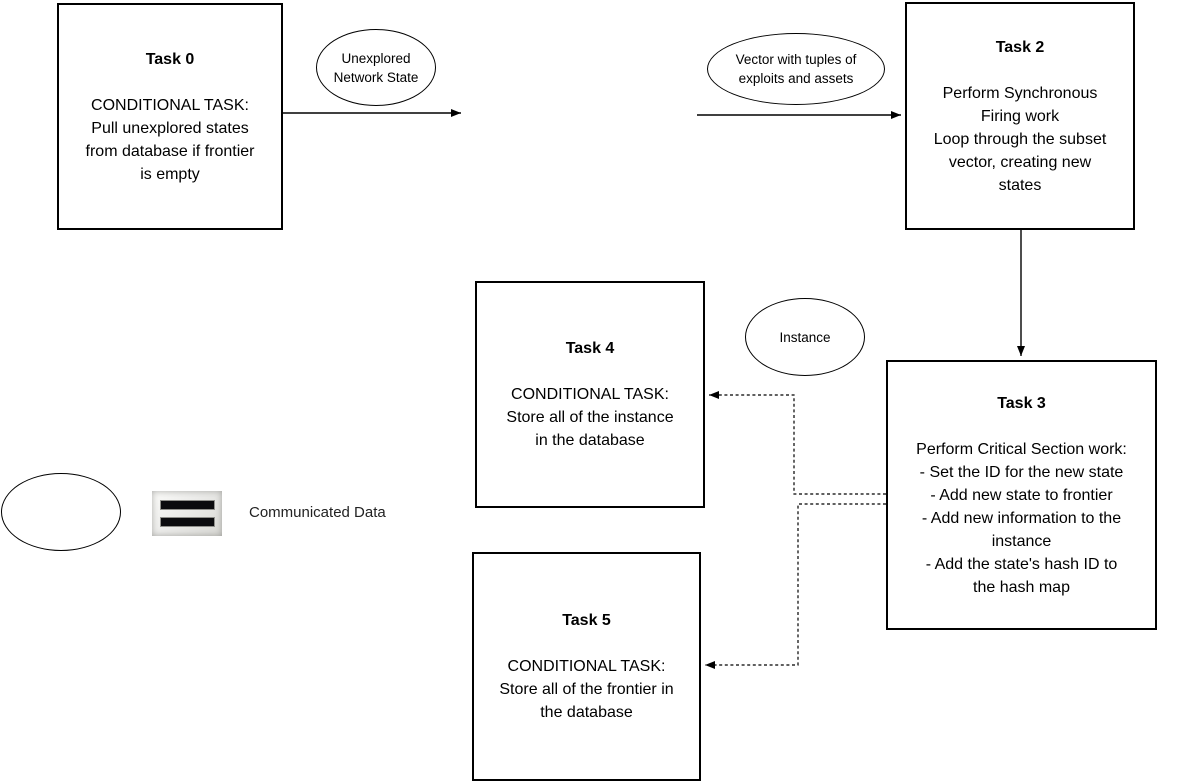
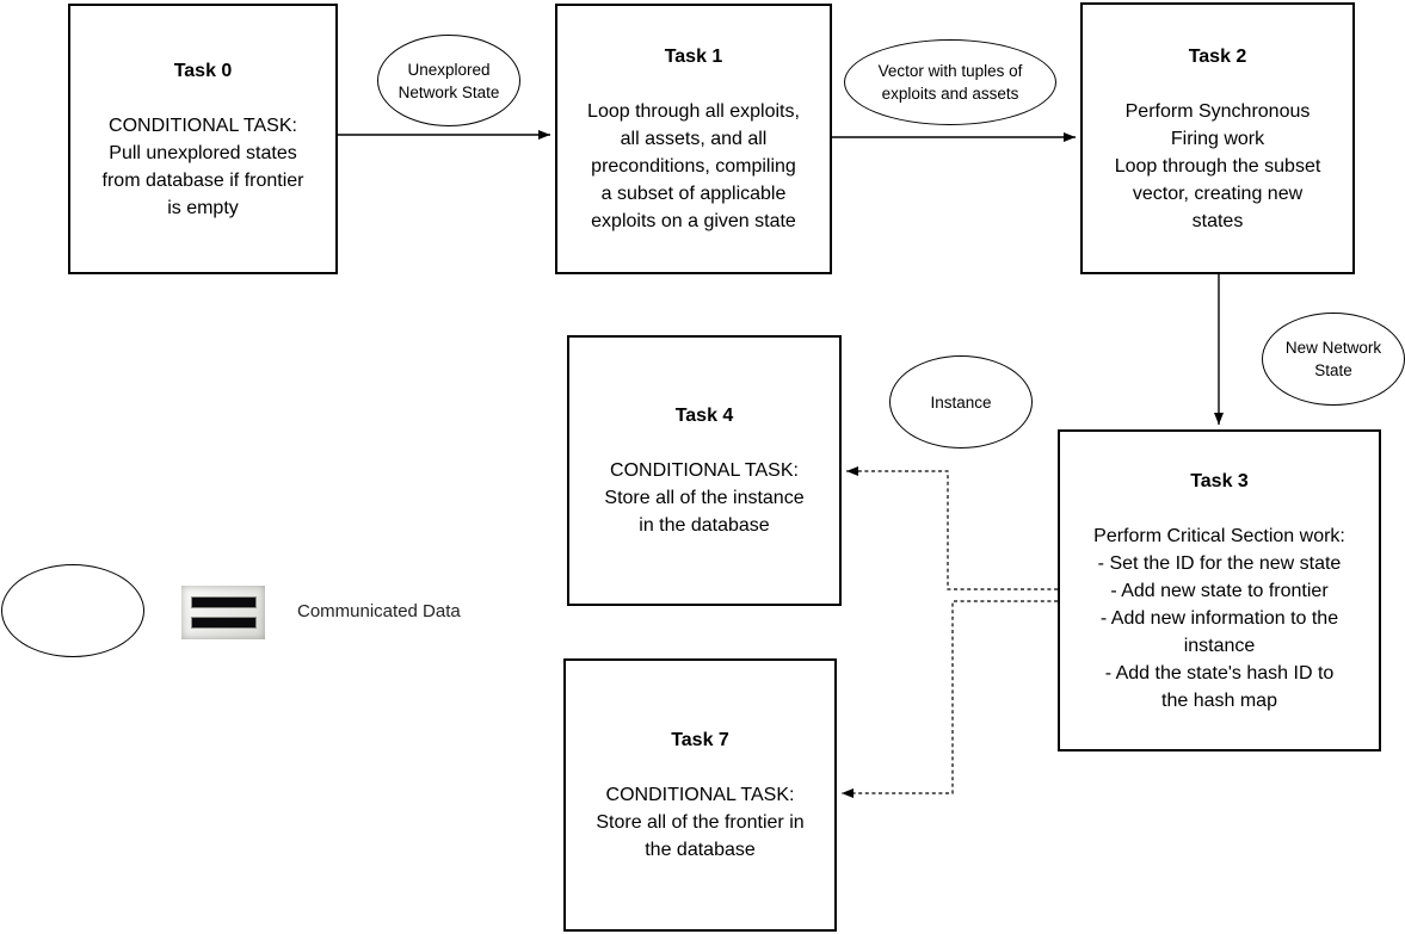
  Task 0
  CONDITIONAL TASK:
  Pull unexplored states
  from database if frontier
  is empty
+ Task 1
+ Loop through all exploits,
+ all assets, and all
+ preconditions, compiling
+ a subset of applicable
+ exploits on a given state
  Task 2
  Perform Synchronous
  Firing work
  Loop through the subset
  vector, creating new
  states
  Task 3
  Perform Critical Section work:
  - Set the ID for the new state
  - Add new state to frontier
  - Add new information to the
  instance
  - Add the state's hash ID to
  the hash map
  Task 4
  CONDITIONAL TASK:
  Store all of the instance
  in the database
- Task 5
+ Task 7
  CONDITIONAL TASK:
  Store all of the frontier in
  the database
  Unexplored
  Network State
  Vector with tuples of
  exploits and assets
+ New Network
+ State
  Instance
  Communicated Data
